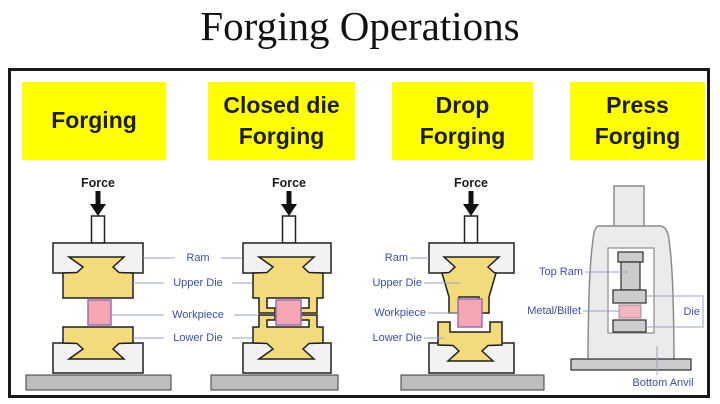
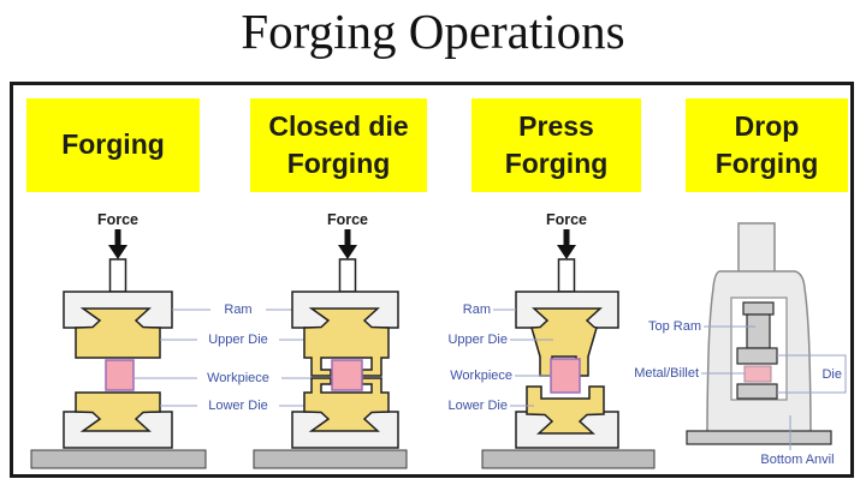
  Forging Operations
  Forging
  Closed die
  Forging
- Drop
+ Press
  Forging
- Press
+ Drop
  Forging
  Force
  Ram
  Upper Die
  Workpiece
  Lower Die
  Force
  Force
  Ram
  Upper Die
  Workpiece
  Lower Die
  Top Ram
  Metal/Billet
  Die
  Bottom Anvil
